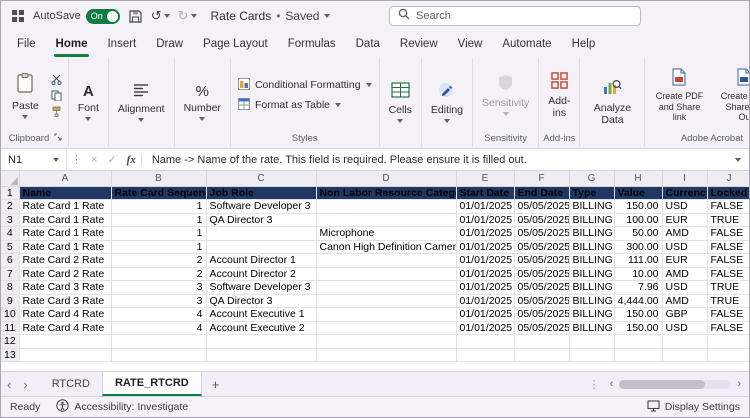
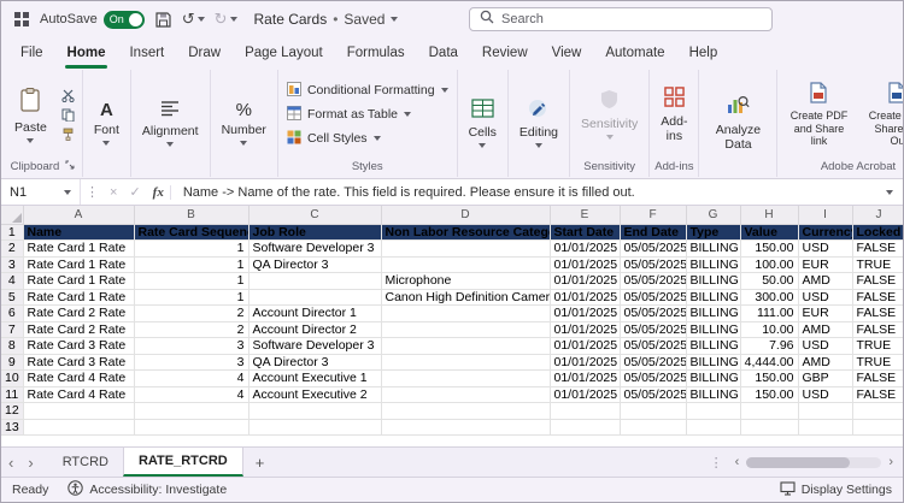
  AutoSave
  On
  ↺
  ↻
  Rate Cards
  •
  Saved
  Search
  File
  Home
  Insert
  Draw
  Page Layout
  Formulas
  Data
  Review
  View
  Automate
  Help
  Paste
  Clipboard
  A
  Font
  Alignment
  %
  Number
  Conditional Formatting
  Format as Table
+ Cell Styles
  Styles
  Cells
  Editing
  Sensitivity
  Sensitivity
  Add-ins
  Add-ins
  Analyze Data
  Create PDF and Share link
  Adobe Acrobat
  N1
  ⋮
  ×
  ✓
  fx
  Name -> Name of the rate. This field is required. Please ensure it is filled out.
  	A	B	C	D	E	F	G	H	I	J
  1	Name	Rate Card Sequen	Job Role	Non Labor Resource Categ	Start Date	End Date	Type	Value	Currenc	Locked
  2	Rate Card 1 Rate	1	Software Developer 3		01/01/2025	05/05/2025	BILLING	150.00	USD	FALSE
  3	Rate Card 1 Rate	1	QA Director 3		01/01/2025	05/05/2025	BILLING	100.00	EUR	TRUE
  4	Rate Card 1 Rate	1		Microphone	01/01/2025	05/05/2025	BILLING	50.00	AMD	FALSE
  5	Rate Card 1 Rate	1		Canon High Definition Camer	01/01/2025	05/05/2025	BILLING	300.00	USD	FALSE
  6	Rate Card 2 Rate	2	Account Director 1		01/01/2025	05/05/2025	BILLING	111.00	EUR	FALSE
  7	Rate Card 2 Rate	2	Account Director 2		01/01/2025	05/05/2025	BILLING	10.00	AMD	FALSE
  8	Rate Card 3 Rate	3	Software Developer 3		01/01/2025	05/05/2025	BILLING	7.96	USD	TRUE
  9	Rate Card 3 Rate	3	QA Director 3		01/01/2025	05/05/2025	BILLING	4,444.00	AMD	TRUE
  10	Rate Card 4 Rate	4	Account Executive 1		01/01/2025	05/05/2025	BILLING	150.00	GBP	FALSE
  11	Rate Card 4 Rate	4	Account Executive 2		01/01/2025	05/05/2025	BILLING	150.00	USD	FALSE
  12
  13
  ‹
  ›
  RTCRD
  RATE_RTCRD
  +
  ⋮
  ‹
  ›
  Ready
  Accessibility: Investigate
  Display Settings
